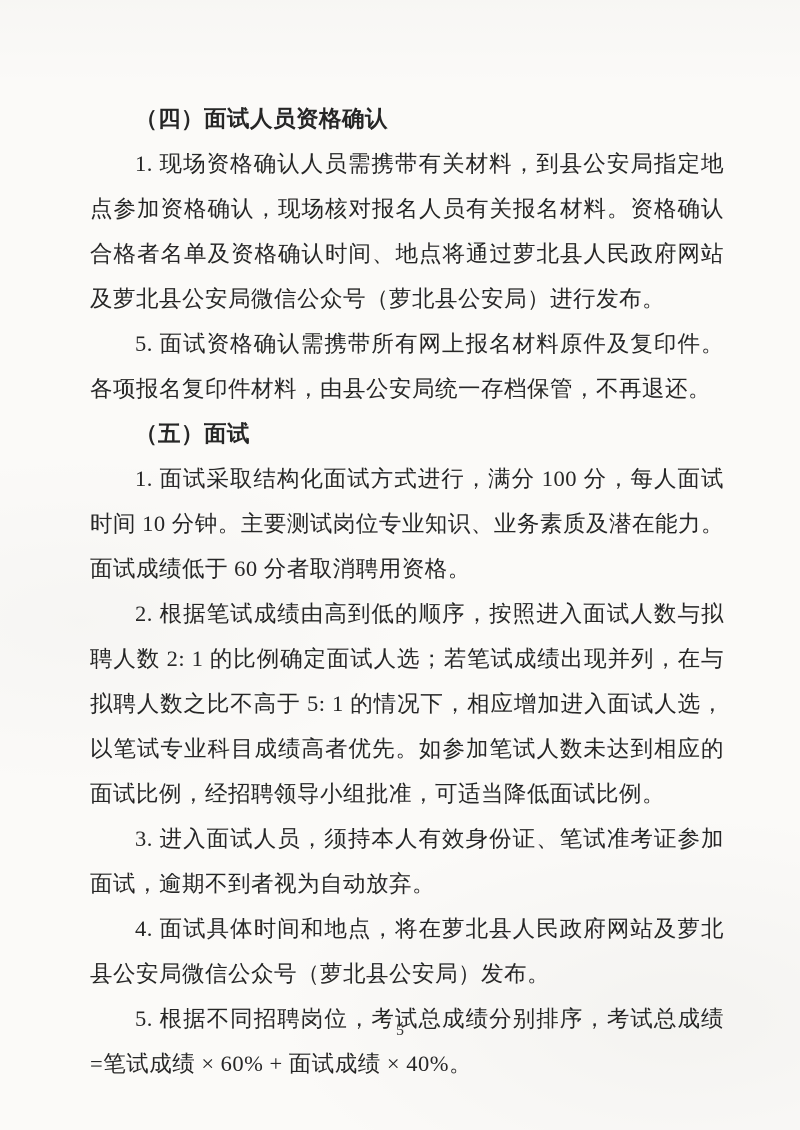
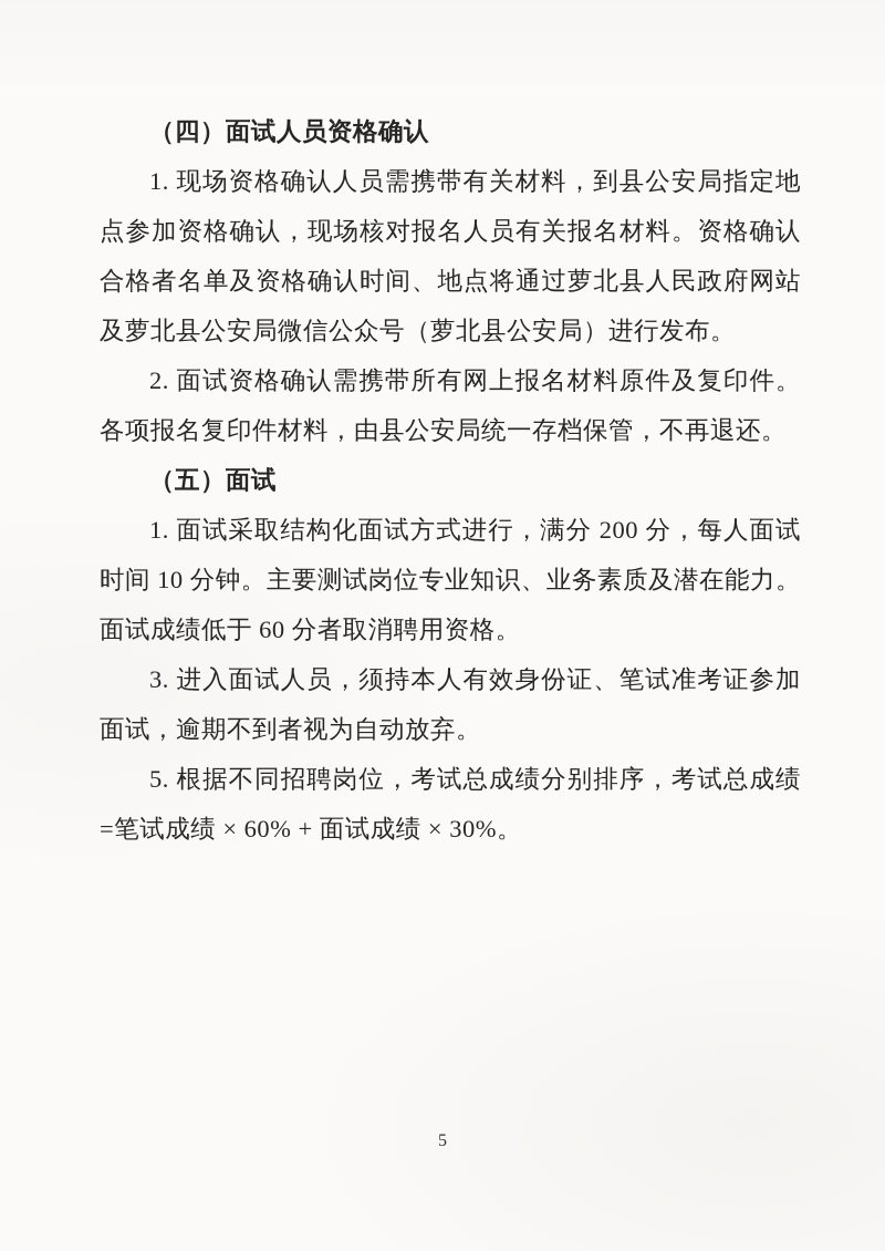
  （四）面试人员资格确认
  1. 现场资格确认人员需携带有关材料，到县公安局指定地点参加资格确认，现场核对报名人员有关报名材料。资格确认合格者名单及资格确认时间、地点将通过萝北县人民政府网站及萝北县公安局微信公众号（萝北县公安局）进行发布。
- 5. 面试资格确认需携带所有网上报名材料原件及复印件。各项报名复印件材料，由县公安局统一存档保管，不再退还。
+ 2. 面试资格确认需携带所有网上报名材料原件及复印件。各项报名复印件材料，由县公安局统一存档保管，不再退还。
  （五）面试
- 1. 面试采取结构化面试方式进行，满分 100 分，每人面试时间 10 分钟。主要测试岗位专业知识、业务素质及潜在能力。面试成绩低于 60 分者取消聘用资格。
+ 1. 面试采取结构化面试方式进行，满分 200 分，每人面试时间 10 分钟。主要测试岗位专业知识、业务素质及潜在能力。面试成绩低于 60 分者取消聘用资格。
- 2. 根据笔试成绩由高到低的顺序，按照进入面试人数与拟聘人数 2: 1 的比例确定面试人选；若笔试成绩出现并列，在与拟聘人数之比不高于 5: 1 的情况下，相应增加进入面试人选，以笔试专业科目成绩高者优先。如参加笔试人数未达到相应的面试比例，经招聘领导小组批准，可适当降低面试比例。
  3. 进入面试人员，须持本人有效身份证、笔试准考证参加面试，逾期不到者视为自动放弃。
- 4. 面试具体时间和地点，将在萝北县人民政府网站及萝北县公安局微信公众号（萝北县公安局）发布。
- 5. 根据不同招聘岗位，考试总成绩分别排序，考试总成绩=笔试成绩 × 60% + 面试成绩 × 40%。
+ 5. 根据不同招聘岗位，考试总成绩分别排序，考试总成绩=笔试成绩 × 60% + 面试成绩 × 30%。
  5
